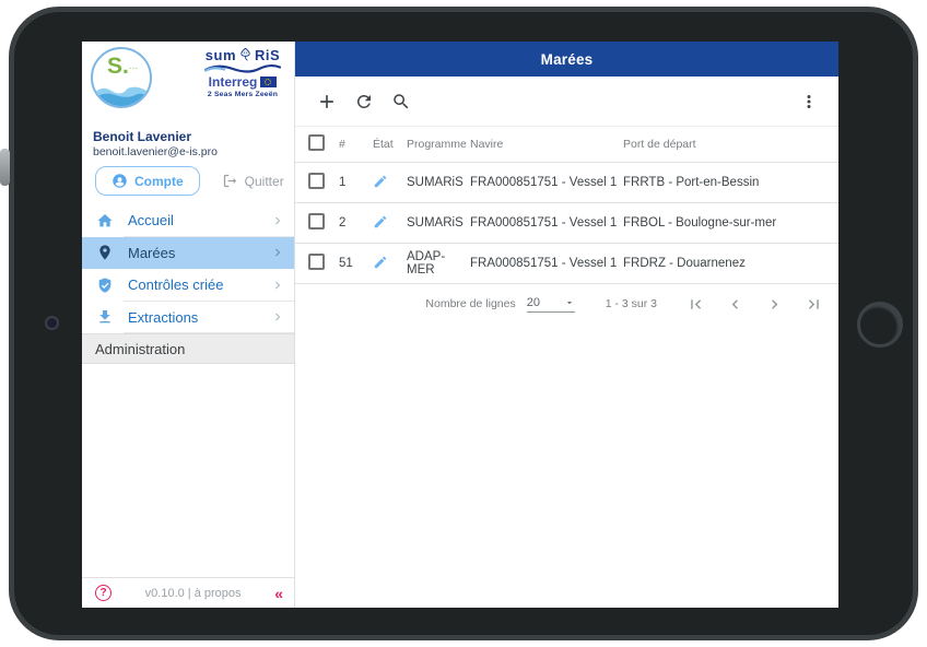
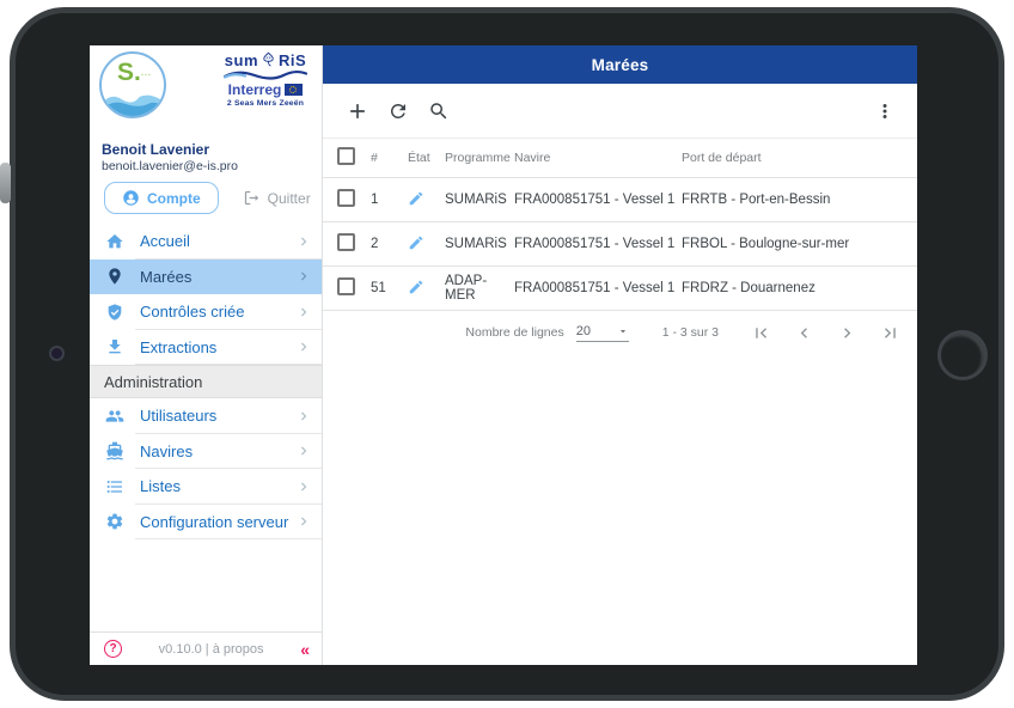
  S.
  sum
  RiS
  Interreg
  Benoit Lavenier
  benoit.lavenier@e-is.pro
  Compte
  Quitter
  Accueil
  Marées
  Contrôles criée
  Extractions
  Administration
+ Utilisateurs
+ Navires
+ Listes
+ Configuration serveur
  ?
  v0.10.0 | à propos
  «
  Marées
  #
  État
  Programme
  Navire
  Port de départ
  1
  SUMARiS
  FRA000851751 - Vessel 1
  FRRTB - Port-en-Bessin
  2
  SUMARiS
  FRA000851751 - Vessel 1
  FRBOL - Boulogne-sur-mer
  51
  ADAP-MER
  FRA000851751 - Vessel 1
  FRDRZ - Douarnenez
  Nombre de lignes
  20
  1 - 3 sur 3
